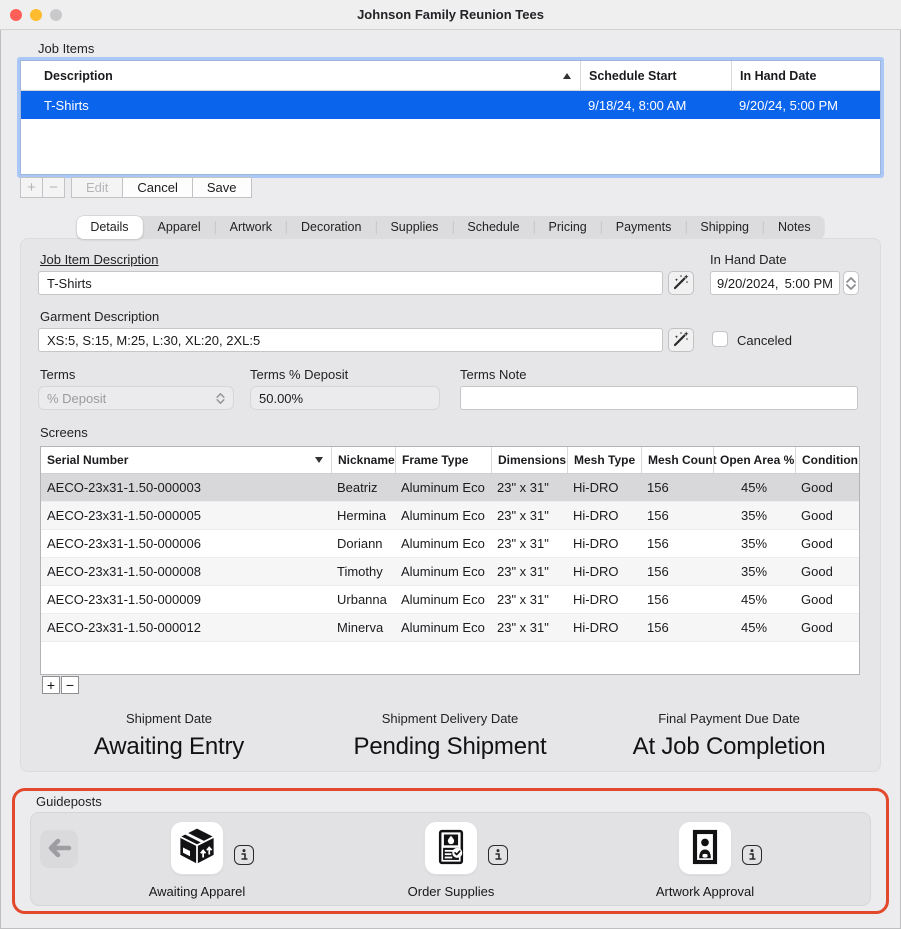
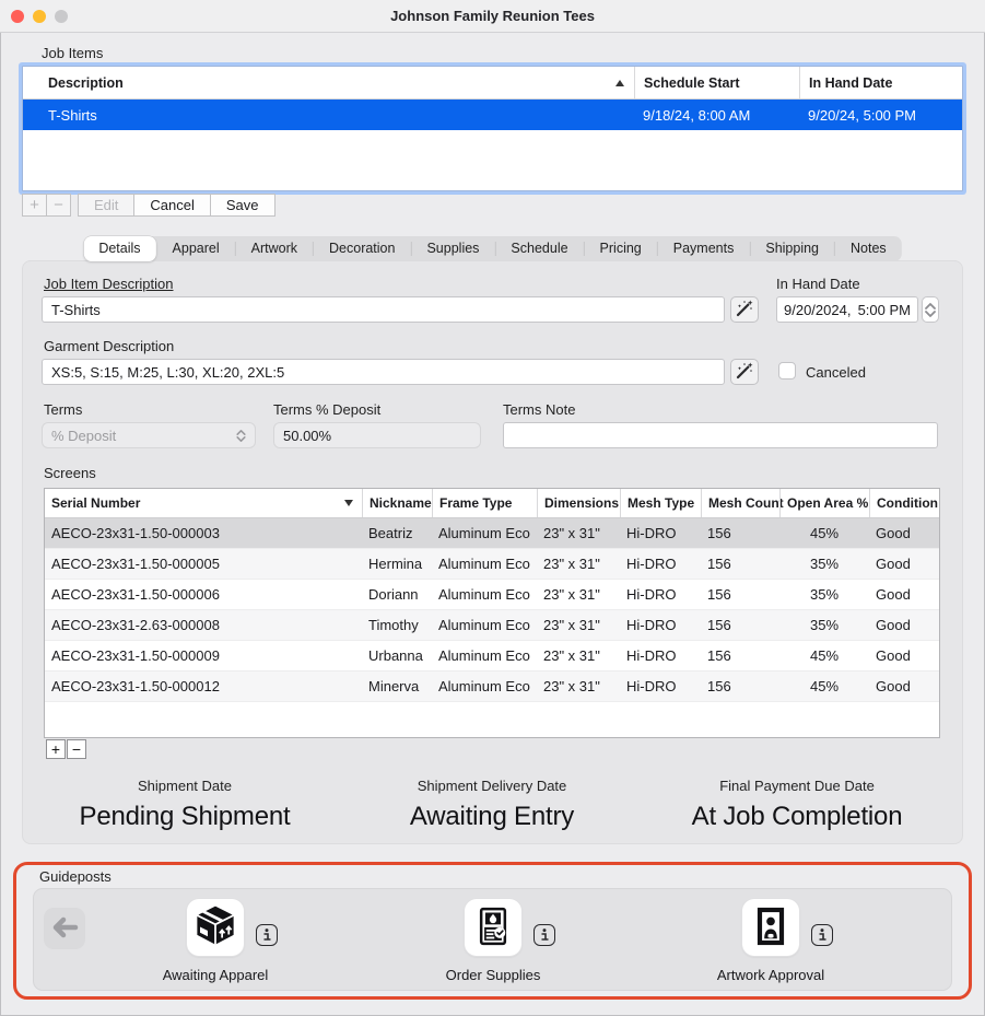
  Johnson Family Reunion Tees
  Job Items
  Description
  Schedule Start
  In Hand Date
  T-Shirts
  9/18/24, 8:00 AM
  9/20/24, 5:00 PM
  +
  −
  Edit
  Cancel
  Save
  Details
  Apparel
  Artwork
  Decoration
  Supplies
  Schedule
  Pricing
  Payments
  Shipping
  Notes
  Job Item Description
  T-Shirts
  In Hand Date
  9/20/2024,
  5:00 PM
  Garment Description
  XS:5, S:15, M:25, L:30, XL:20, 2XL:5
  Canceled
  Terms
  % Deposit
  Terms % Deposit
  50.00%
  Terms Note
  Screens
  Serial Number
  Nickname
  Frame Type
  Dimensions
  Mesh Type
  Mesh Count
  Open Area %
  Condition
  AECO-23x31-1.50-000003
  Beatriz
  Aluminum Eco
  23" x 31"
  Hi-DRO
  156
  45%
  Good
  AECO-23x31-1.50-000005
  Hermina
  Aluminum Eco
  23" x 31"
  Hi-DRO
  156
  35%
  Good
  AECO-23x31-1.50-000006
  Doriann
  Aluminum Eco
  23" x 31"
  Hi-DRO
  156
  35%
  Good
- AECO-23x31-1.50-000008
+ AECO-23x31-2.63-000008
  Timothy
  Aluminum Eco
  23" x 31"
  Hi-DRO
  156
  35%
  Good
  AECO-23x31-1.50-000009
  Urbanna
  Aluminum Eco
  23" x 31"
  Hi-DRO
  156
  45%
  Good
  AECO-23x31-1.50-000012
  Minerva
  Aluminum Eco
  23" x 31"
  Hi-DRO
  156
  45%
  Good
  +
  −
  Shipment Date
- Awaiting Entry
+ Pending Shipment
  Shipment Delivery Date
- Pending Shipment
+ Awaiting Entry
  Final Payment Due Date
  At Job Completion
  Guideposts
  Awaiting Apparel
  Order Supplies
  Artwork Approval
